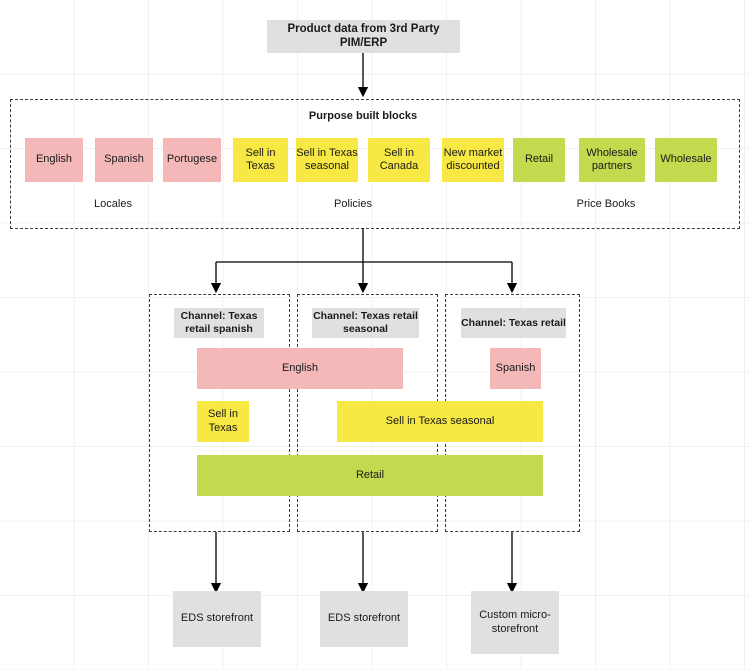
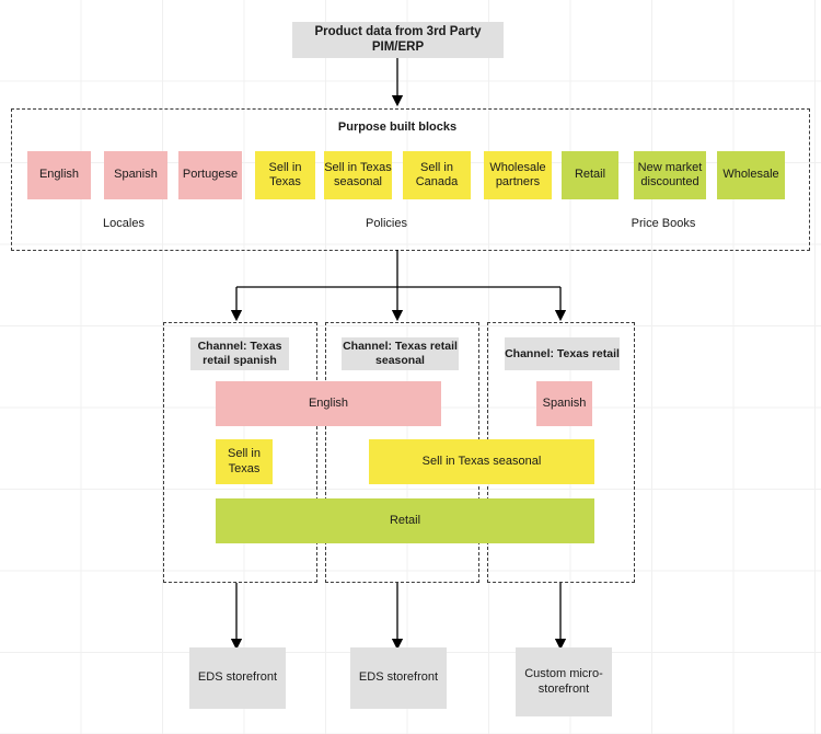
  Product data from 3rd Party PIM/ERP
  Purpose built blocks
  English
  Spanish
  Portugese
  Sell in Texas
  Sell in Texas seasonal
  Sell in Canada
- New market discounted
+ Wholesale partners
  Retail
- Wholesale partners
+ New market discounted
  Wholesale
  Locales
  Policies
  Price Books
  Channel: Texas retail spanish
  Channel: Texas retail seasonal
  Channel: Texas retail
  English
  Spanish
  Sell in Texas
  Sell in Texas seasonal
  Retail
  EDS storefront
  EDS storefront
  Custom micro-storefront
